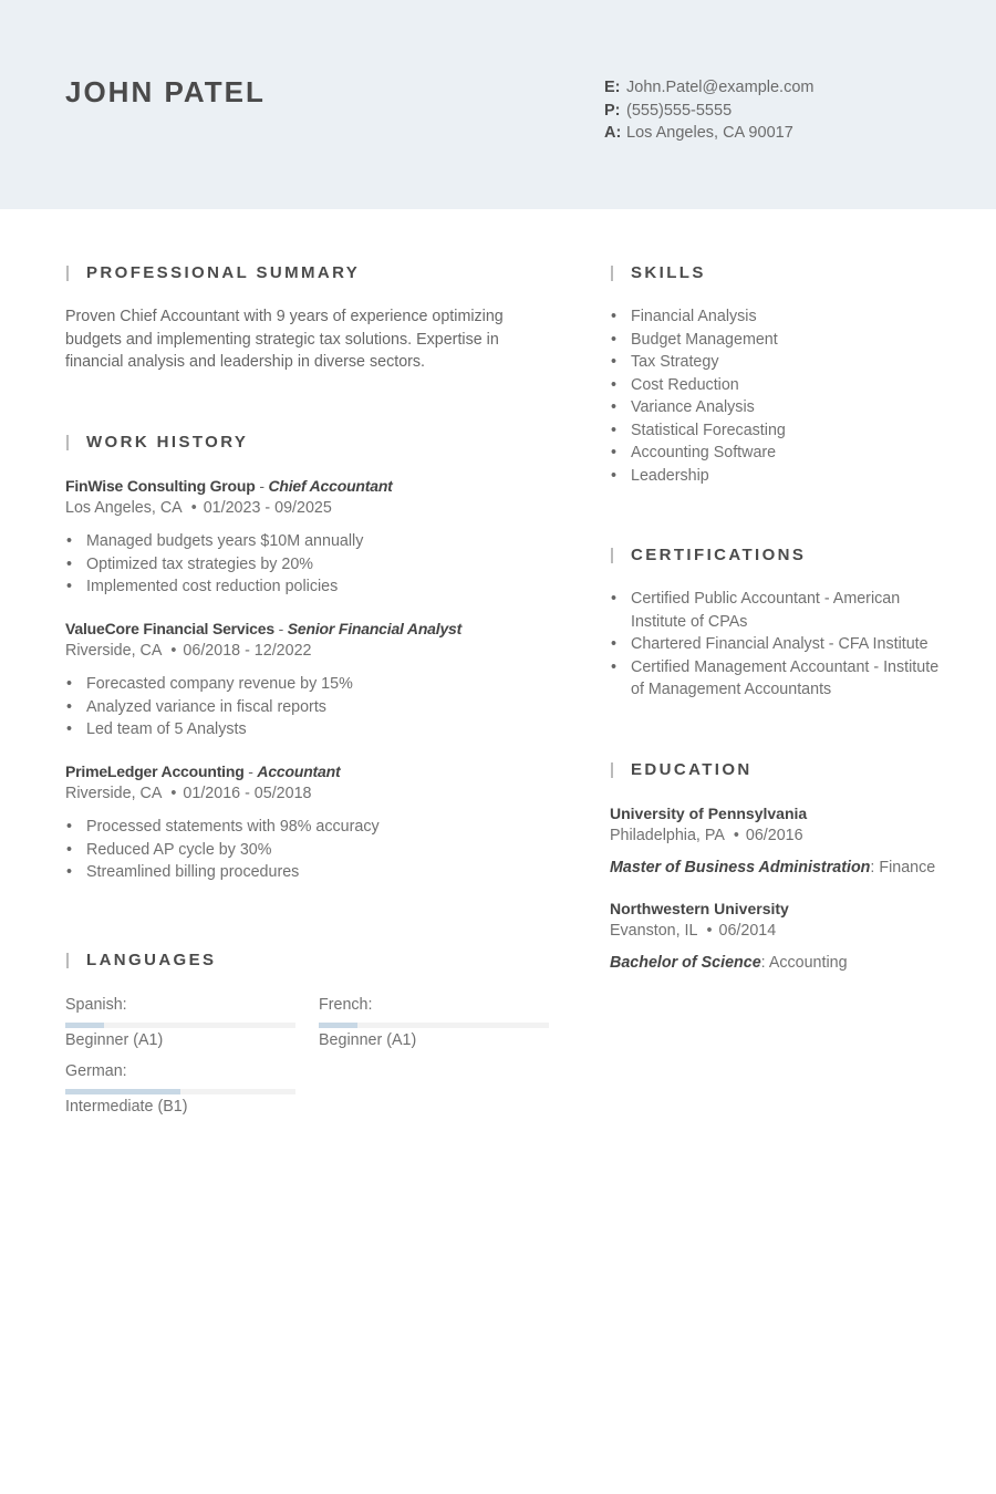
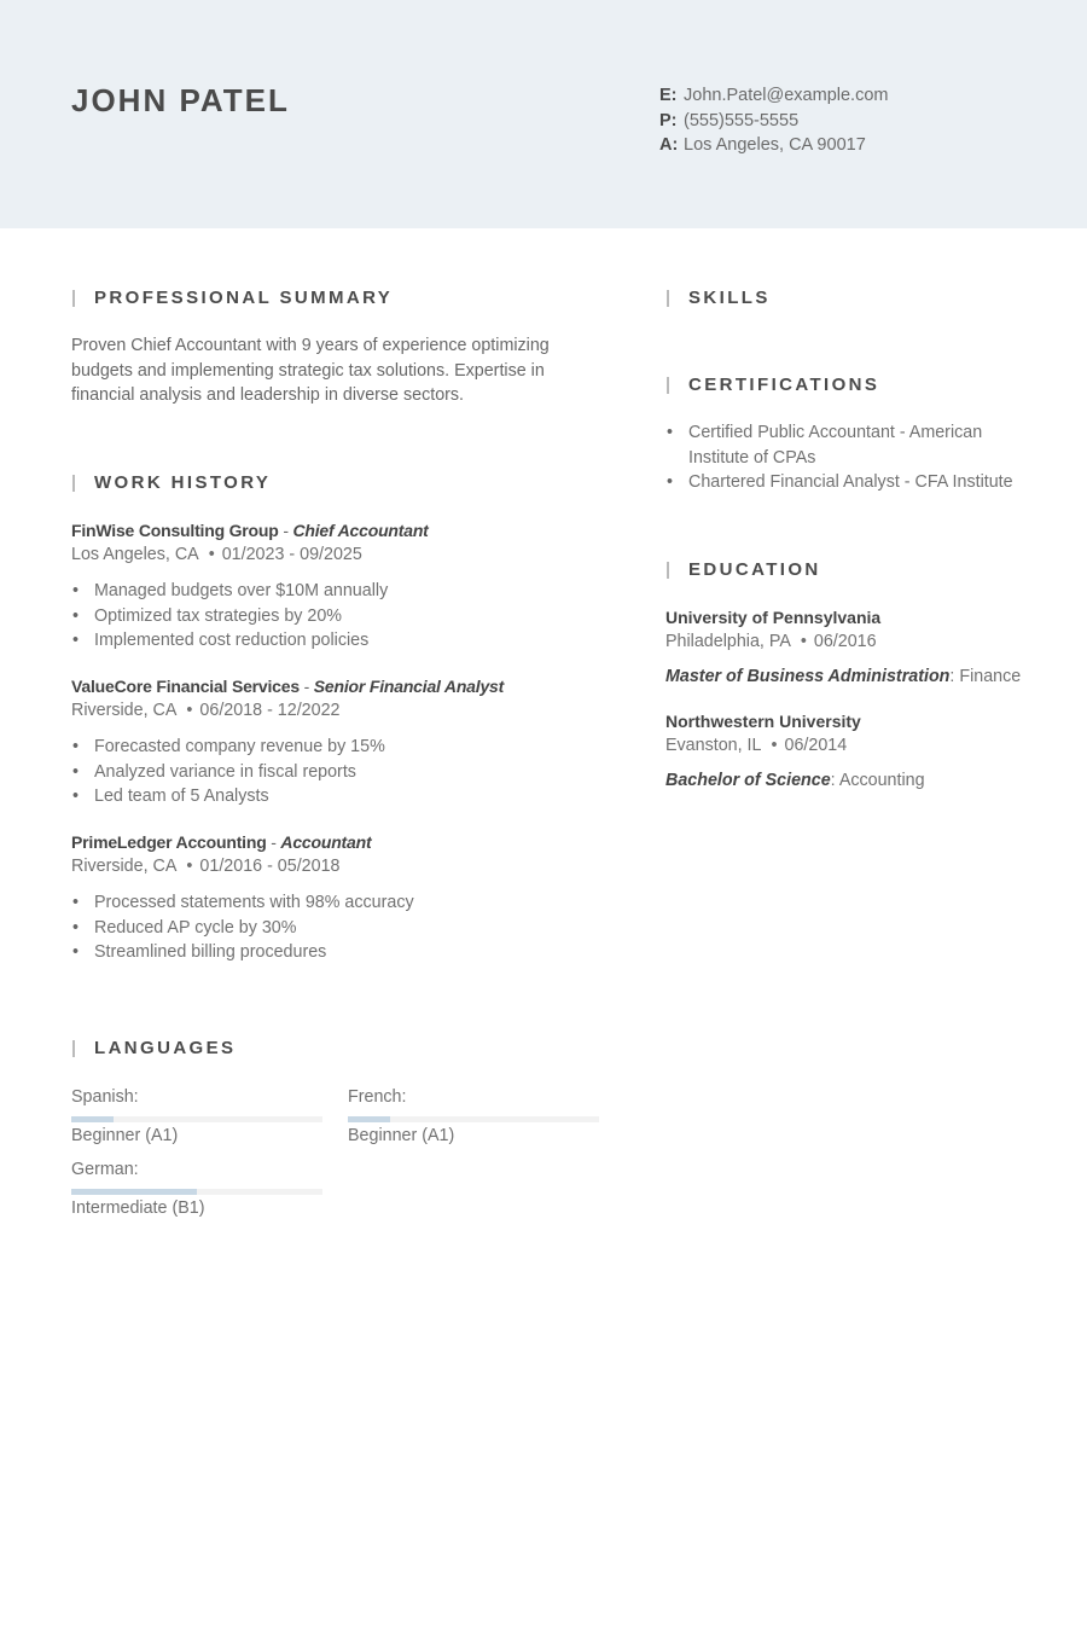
  JOHN PATEL
  E: John.Patel@example.com
  P: (555)555-5555
  A: Los Angeles, CA 90017
  PROFESSIONAL SUMMARY
  Proven Chief Accountant with 9 years of experience optimizing budgets and implementing strategic tax solutions. Expertise in financial analysis and leadership in diverse sectors.
  WORK HISTORY
  FinWise Consulting Group - Chief Accountant
  Los Angeles, CA • 01/2023 - 09/2025
- Managed budgets years $10M annually
+ Managed budgets over $10M annually
  Optimized tax strategies by 20%
  Implemented cost reduction policies
  ValueCore Financial Services - Senior Financial Analyst
  Riverside, CA • 06/2018 - 12/2022
  Forecasted company revenue by 15%
  Analyzed variance in fiscal reports
  Led team of 5 Analysts
  PrimeLedger Accounting - Accountant
  Riverside, CA • 01/2016 - 05/2018
  Processed statements with 98% accuracy
  Reduced AP cycle by 30%
  Streamlined billing procedures
  LANGUAGES
  Spanish:
  Beginner (A1)
  French:
  Beginner (A1)
  German:
  Intermediate (B1)
  SKILLS
- Financial Analysis
- Budget Management
- Tax Strategy
- Cost Reduction
- Variance Analysis
- Statistical Forecasting
- Accounting Software
- Leadership
  CERTIFICATIONS
  Certified Public Accountant - American Institute of CPAs
  Chartered Financial Analyst - CFA Institute
- Certified Management Accountant - Institute of Management Accountants
  EDUCATION
  University of Pennsylvania
  Philadelphia, PA • 06/2016
  Master of Business Administration: Finance
  Northwestern University
  Evanston, IL • 06/2014
  Bachelor of Science: Accounting
